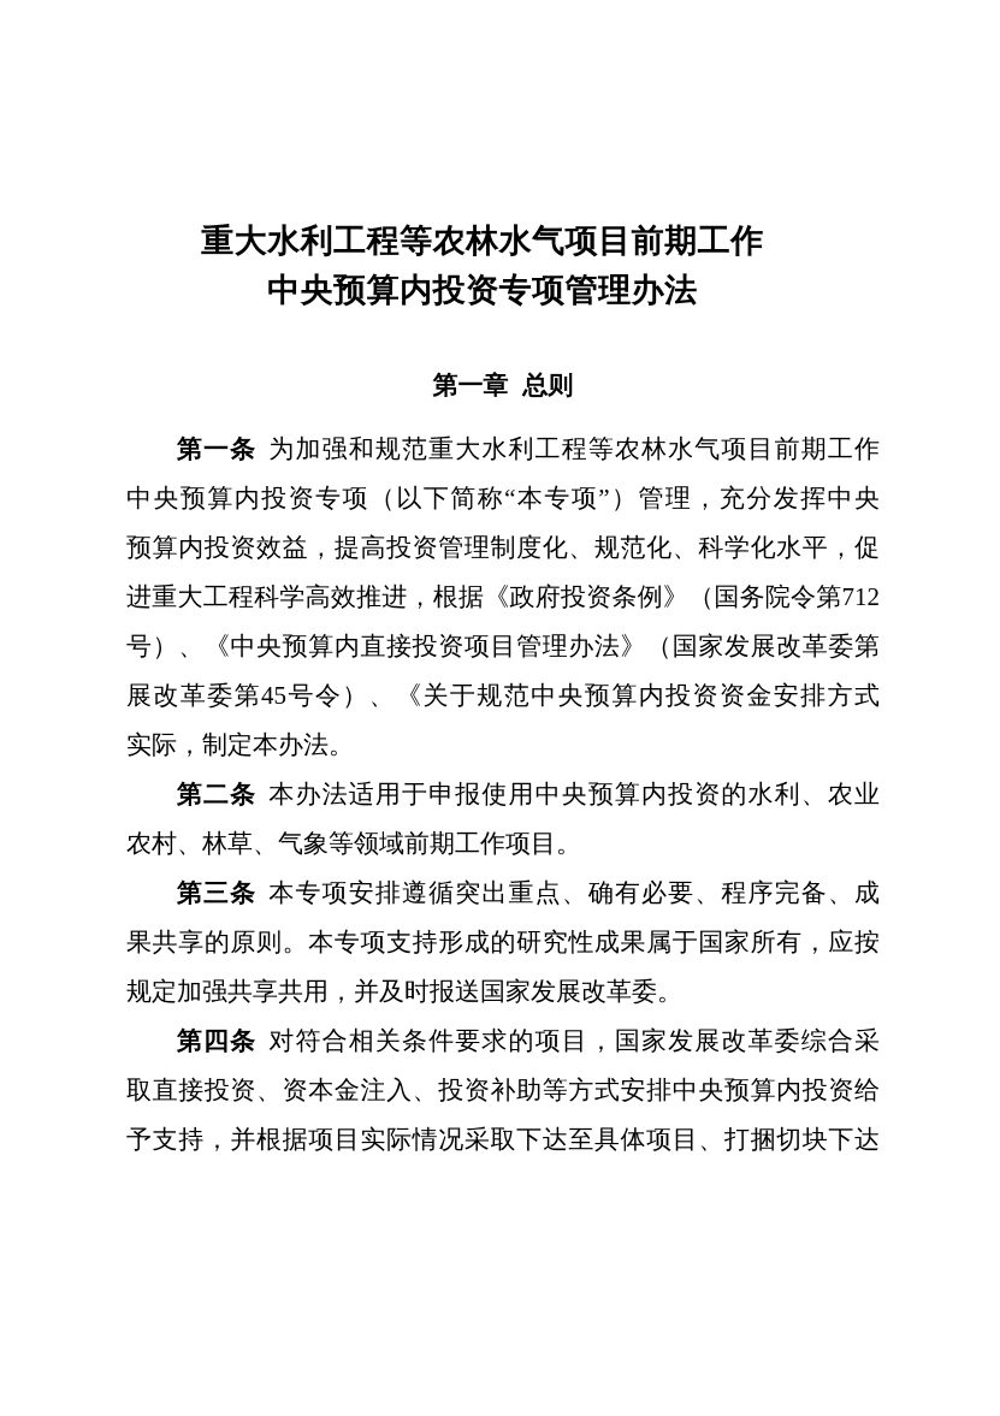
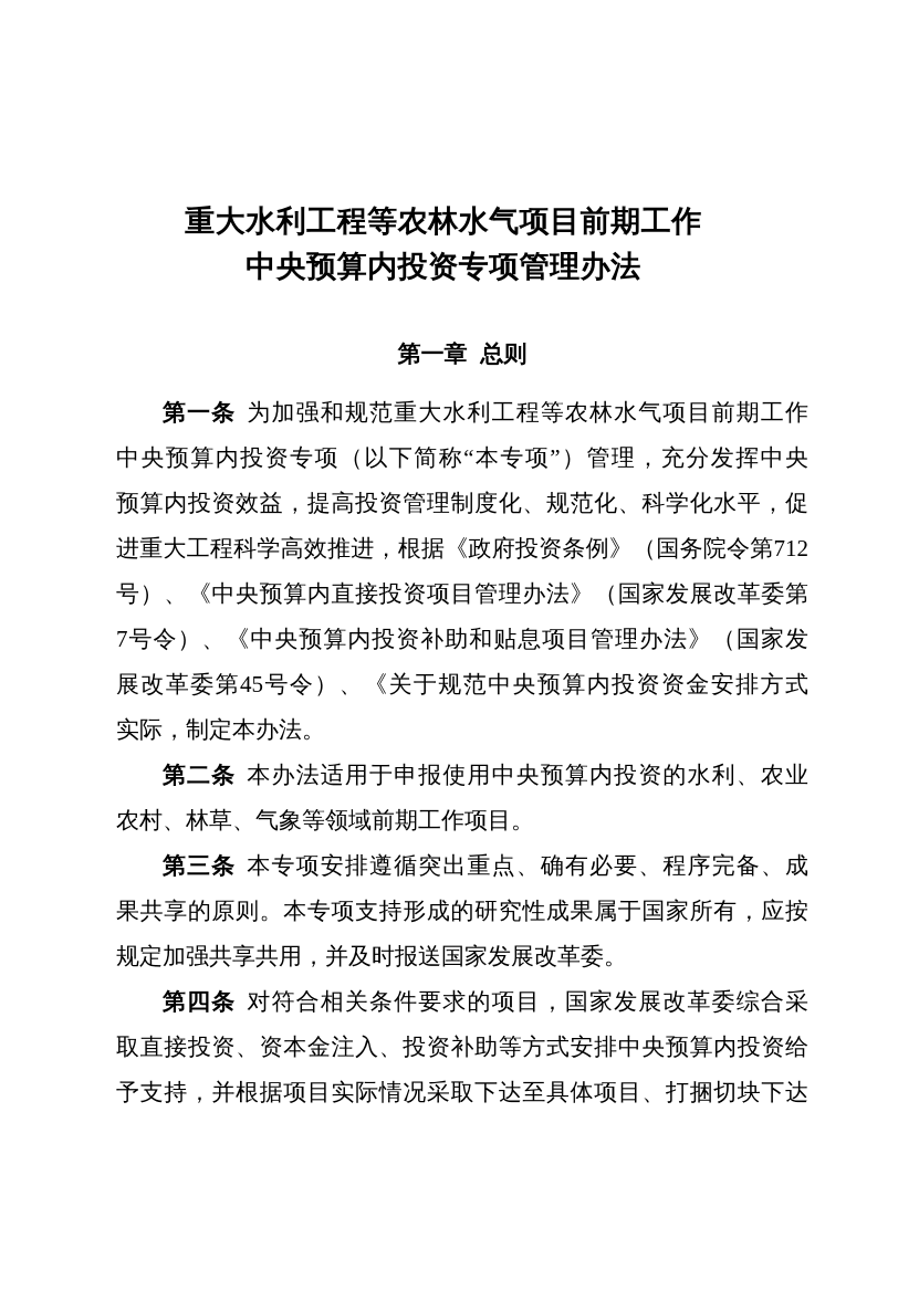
  重大水利工程等农林水气项目前期工作
  中央预算内投资专项管理办法
  第一章 总则
  第一条 为加强和规范重大水利工程等农林水气项目前期工作
  中央预算内投资专项（以下简称“本专项”）管理，充分发挥中央
  预算内投资效益，提高投资管理制度化、规范化、科学化水平，促
  进重大工程科学高效推进，根据《政府投资条例》（国务院令第712
  号）、《中央预算内直接投资项目管理办法》（国家发展改革委第
+ 7号令）、《中央预算内投资补助和贴息项目管理办法》（国家发
  展改革委第45号令）、《关于规范中央预算内投资资金安排方式
  实际，制定本办法。
  第二条 本办法适用于申报使用中央预算内投资的水利、农业
  农村、林草、气象等领域前期工作项目。
  第三条 本专项安排遵循突出重点、确有必要、程序完备、成
  果共享的原则。本专项支持形成的研究性成果属于国家所有，应按
  规定加强共享共用，并及时报送国家发展改革委。
  第四条 对符合相关条件要求的项目，国家发展改革委综合采
  取直接投资、资本金注入、投资补助等方式安排中央预算内投资给
  予支持，并根据项目实际情况采取下达至具体项目、打捆切块下达
